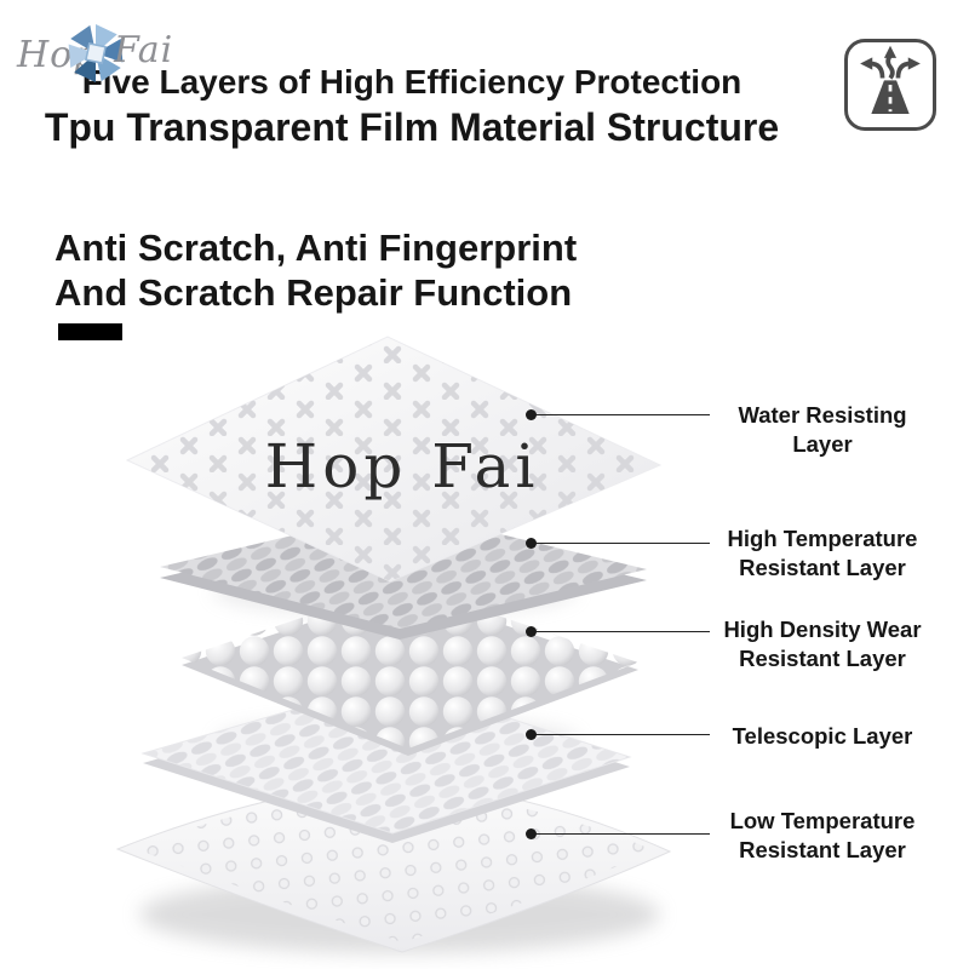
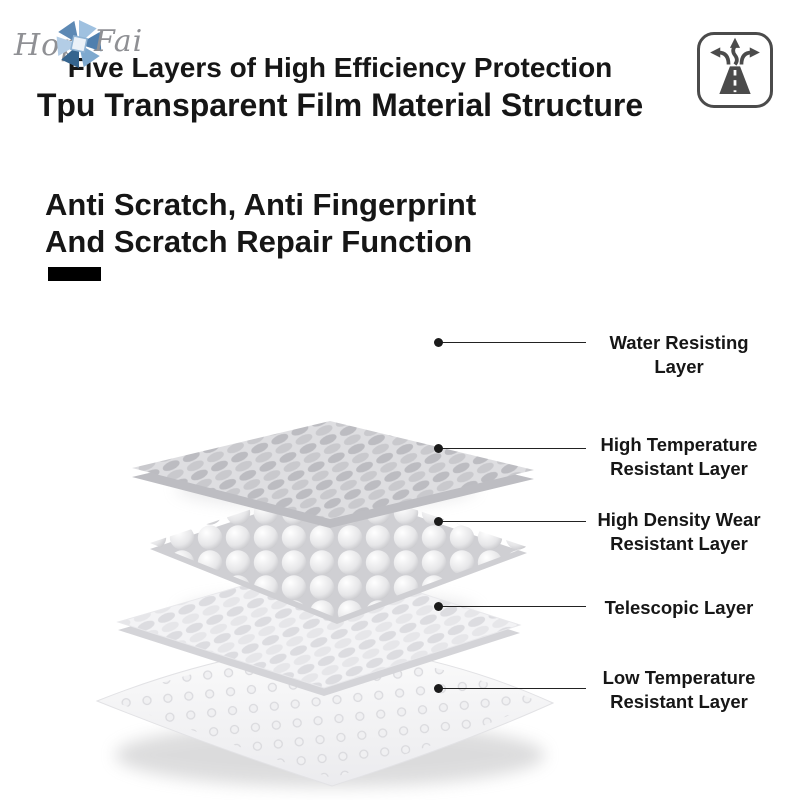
- Hop Fai
  Fai
  Five Layers of High Efficiency Protection
  Tpu Transparent Film Material Structure
  Anti Scratch, Anti Fingerprint
  And Scratch Repair Function
  Water Resisting Layer
  High Temperature
  Resistant Layer
  High Density Wear
  Resistant Layer
  Telescopic Layer
  Low Temperature
  Resistant Layer
